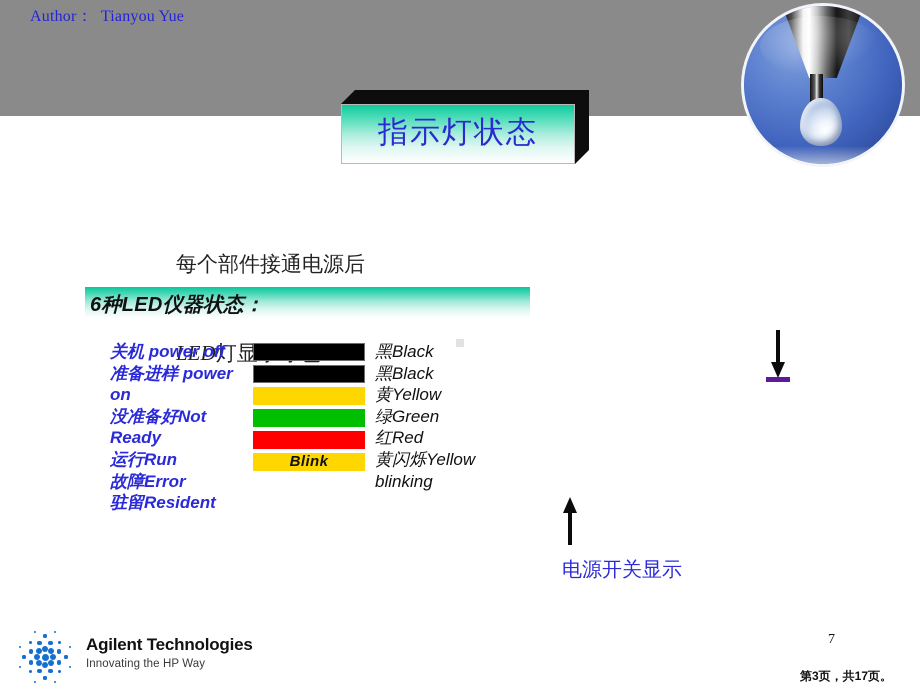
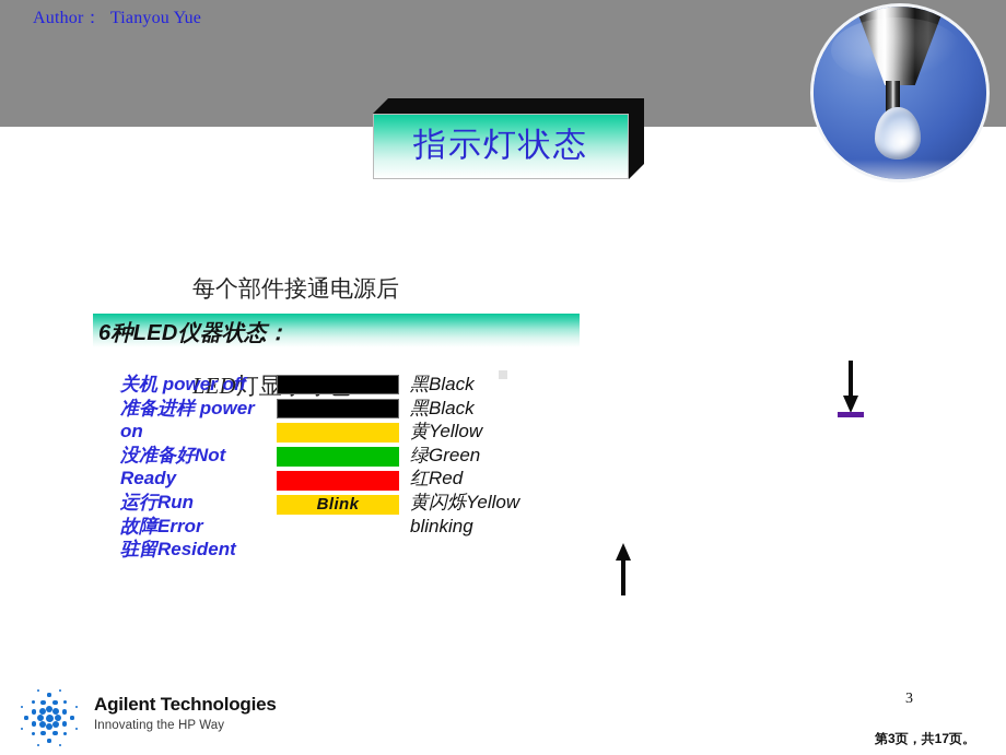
  Author： Tianyou Yue
  指示灯状态
  每个部件接通电源后
  6种LED仪器状态：
  关机 power off
  准备进样 power on
  没准备好Not
  Ready
  运行Run
  故障Error
  驻留Resident
  Blink
  黑Black
  黑Black
  黄Yellow
  绿Green
  红Red
  黄闪烁Yellow
  blinking
- 电源开关显示
  Agilent Technologies
  Innovating the HP Way
- 7
+ 3
  第3页，共17页。
